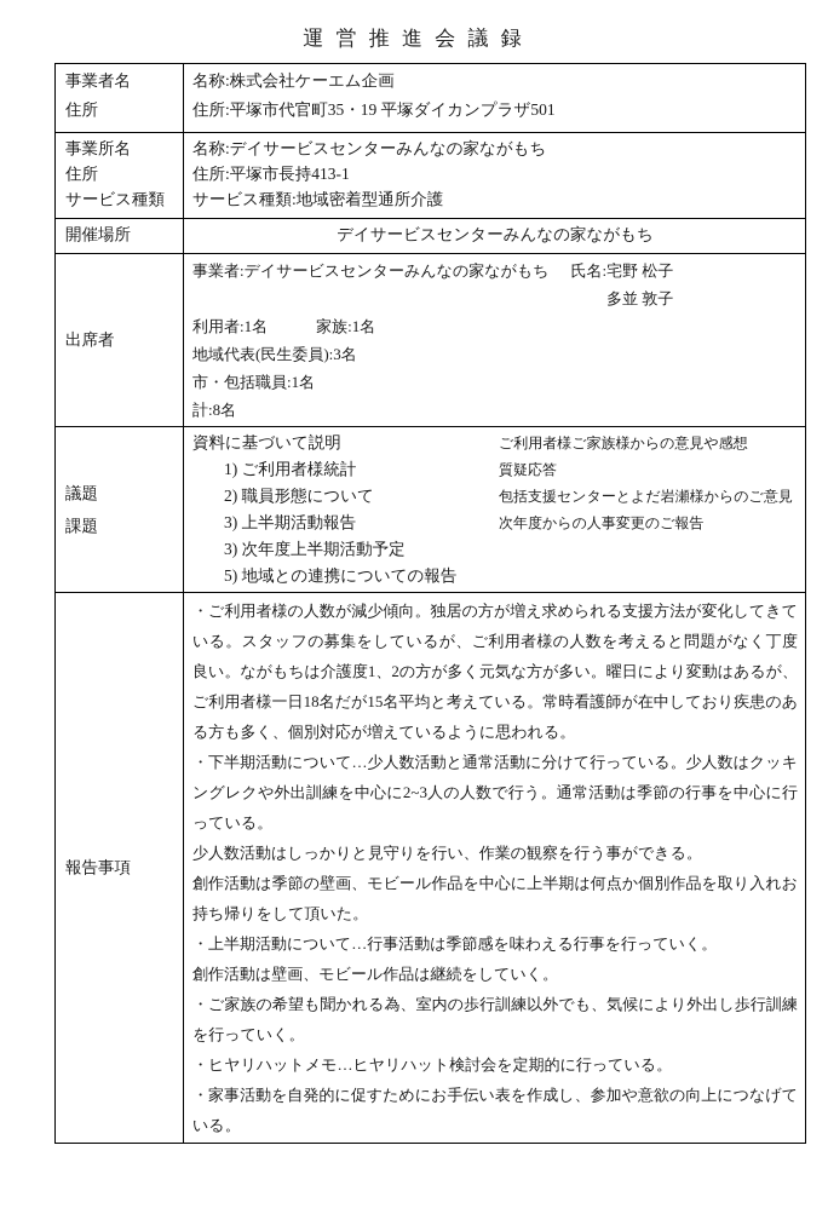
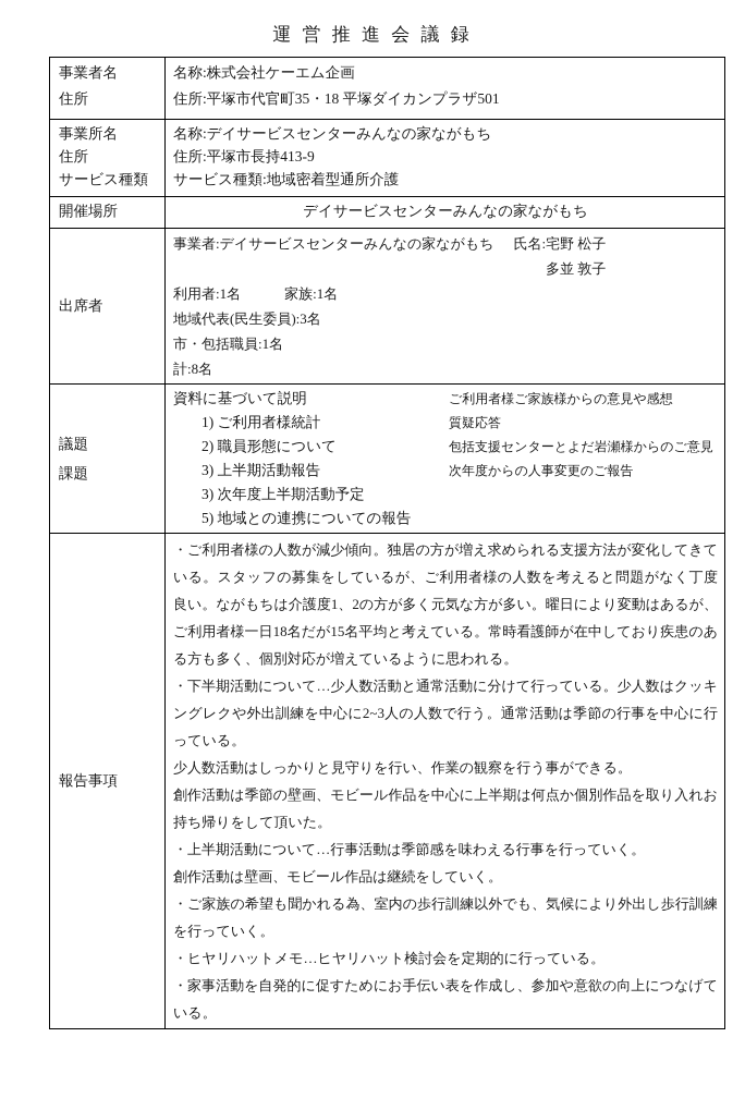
  運 営 推 進 会 議 録
- 事業者名 住所	名称:株式会社ケーエム企画 住所:平塚市代官町35・19 平塚ダイカンプラザ501
+ 事業者名 住所	名称:株式会社ケーエム企画 住所:平塚市代官町35・18 平塚ダイカンプラザ501
- 事業所名 住所 サービス種類	名称:デイサービスセンターみんなの家ながもち 住所:平塚市長持413-1 サービス種類:地域密着型通所介護
+ 事業所名 住所 サービス種類	名称:デイサービスセンターみんなの家ながもち 住所:平塚市長持413-9 サービス種類:地域密着型通所介護
  開催場所	デイサービスセンターみんなの家ながもち
  出席者	事業者:デイサービスセンターみんなの家ながもち 氏名: 宅野 松子 多並 敦子 利用者:1名 家族:1名 地域代表(民生委員):3名 市・包括職員:1名 計:8名
  議題 課題	資料に基づいて説明 1) ご利用者様統計 2) 職員形態について 3) 上半期活動報告 3) 次年度上半期活動予定 5) 地域との連携についての報告 ご利用者様ご家族様からの意見や感想 質疑応答 包括支援センターとよだ岩瀬様からのご意見 次年度からの人事変更のご報告
  報告事項	・ご利用者様の人数が減少傾向。独居の方が増え求められる支援方法が変化してきている。スタッフの募集をしているが、ご利用者様の人数を考えると問題がなく丁度良い。ながもちは介護度1、2の方が多く元気な方が多い。曜日により変動はあるが、ご利用者様一日18名だが15名平均と考えている。常時看護師が在中しており疾患のある方も多く、個別対応が増えているように思われる。 ・下半期活動について…少人数活動と通常活動に分けて行っている。少人数はクッキングレクや外出訓練を中心に2~3人の人数で行う。通常活動は季節の行事を中心に行っている。 少人数活動はしっかりと見守りを行い、作業の観察を行う事ができる。 創作活動は季節の壁画、モビール作品を中心に上半期は何点か個別作品を取り入れお持ち帰りをして頂いた。 ・上半期活動について…行事活動は季節感を味わえる行事を行っていく。 創作活動は壁画、モビール作品は継続をしていく。 ・ご家族の希望も聞かれる為、室内の歩行訓練以外でも、気候により外出し歩行訓練を行っていく。 ・ヒヤリハットメモ…ヒヤリハット検討会を定期的に行っている。 ・家事活動を自発的に促すためにお手伝い表を作成し、参加や意欲の向上につなげている。
